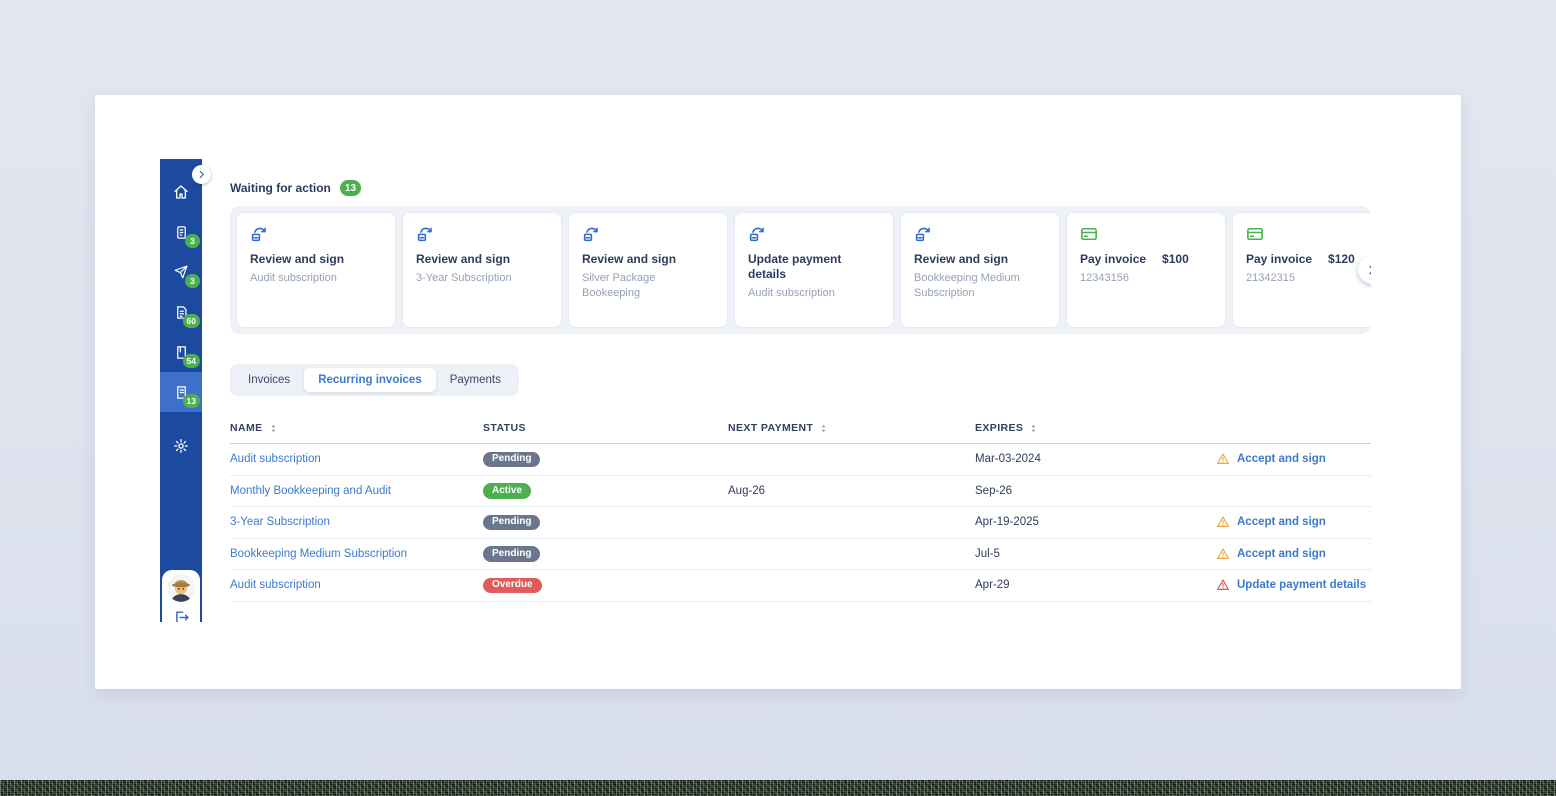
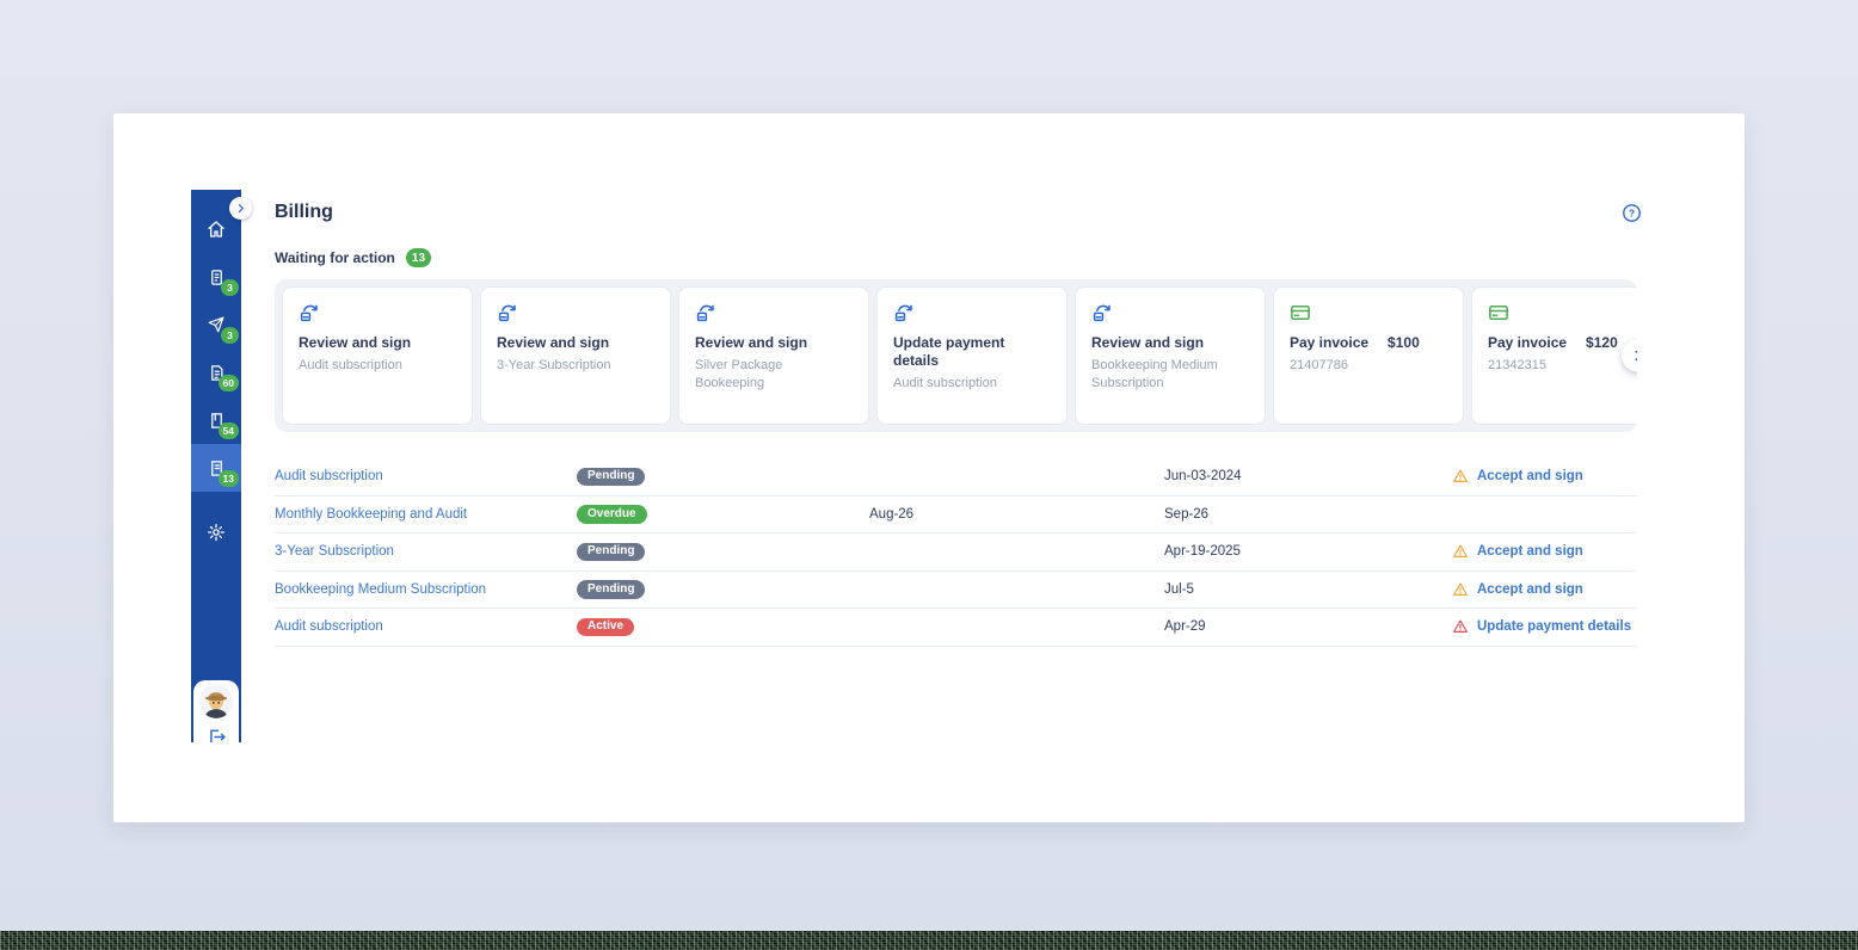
  3
  3
  60
  54
  13
+ Billing
  Waiting for action
  13
  Review and sign
  Audit subscription
  Review and sign
  3-Year Subscription
  Review and sign
  Silver Package Bookeeping
  Update payment details
  Audit subscription
  Review and sign
  Bookkeeping Medium Subscription
  Pay invoice
  $100
- 12343156
+ 21407786
  Pay invoice
  $120
  21342315
- Invoices
- Recurring invoices
- Payments
- NAME
- STATUS
- NEXT PAYMENT
- EXPIRES
  Audit subscription
  Pending
- Mar-03-2024
+ Jun-03-2024
  Accept and sign
  Monthly Bookkeeping and Audit
- Active
+ Overdue
  Aug-26
  Sep-26
  3-Year Subscription
  Pending
  Apr-19-2025
  Accept and sign
  Bookkeeping Medium Subscription
  Pending
  Jul-5
  Accept and sign
  Audit subscription
- Overdue
+ Active
  Apr-29
  Update payment details
